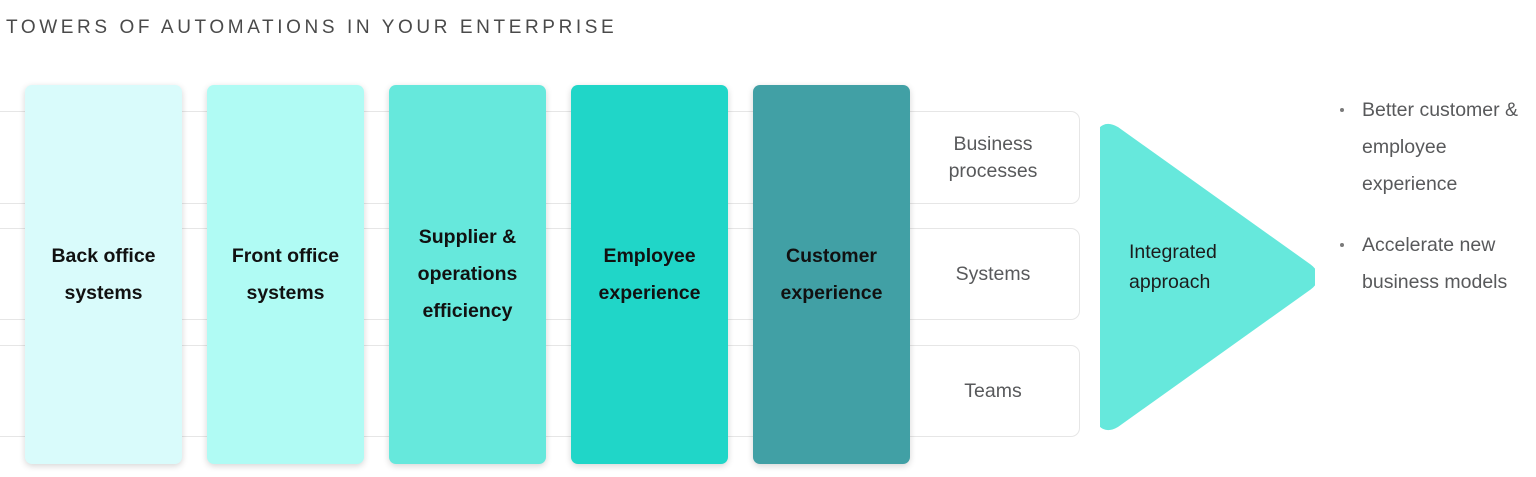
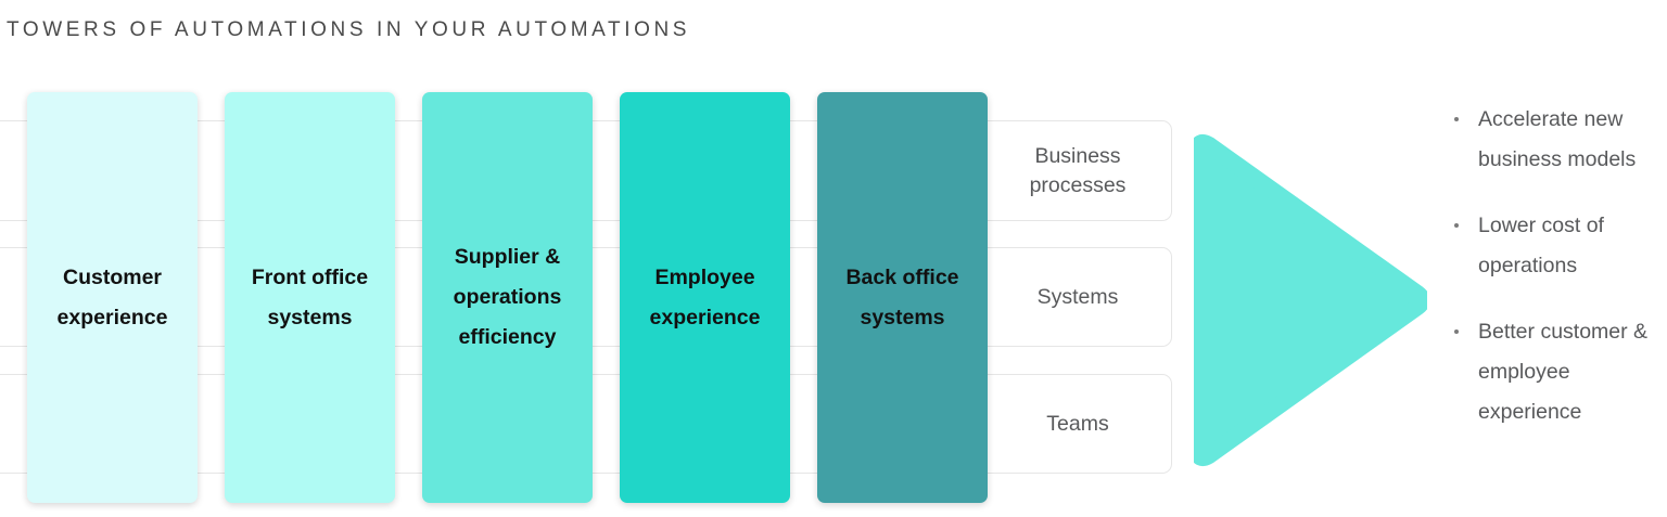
- TOWERS OF AUTOMATIONS IN YOUR ENTERPRISE
+ TOWERS OF AUTOMATIONS IN YOUR AUTOMATIONS
  Business processes
  Systems
  Teams
- Back office systems
+ Customer experience
  Front office systems
  Supplier & operations efficiency
  Employee experience
- Customer experience
+ Back office systems
- Integrated approach
- Better customer & employee experience
+ Accelerate new business models
+ Lower cost of operations
- Accelerate new business models
+ Better customer & employee experience
